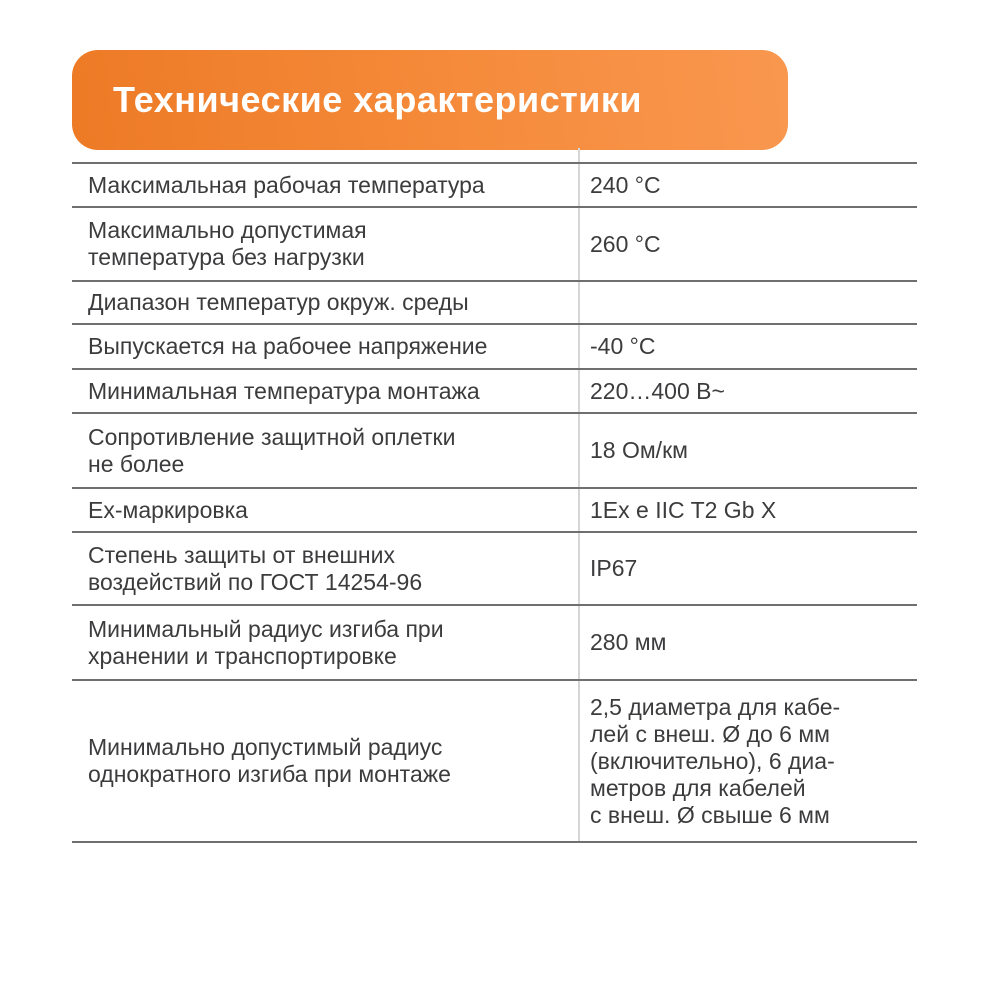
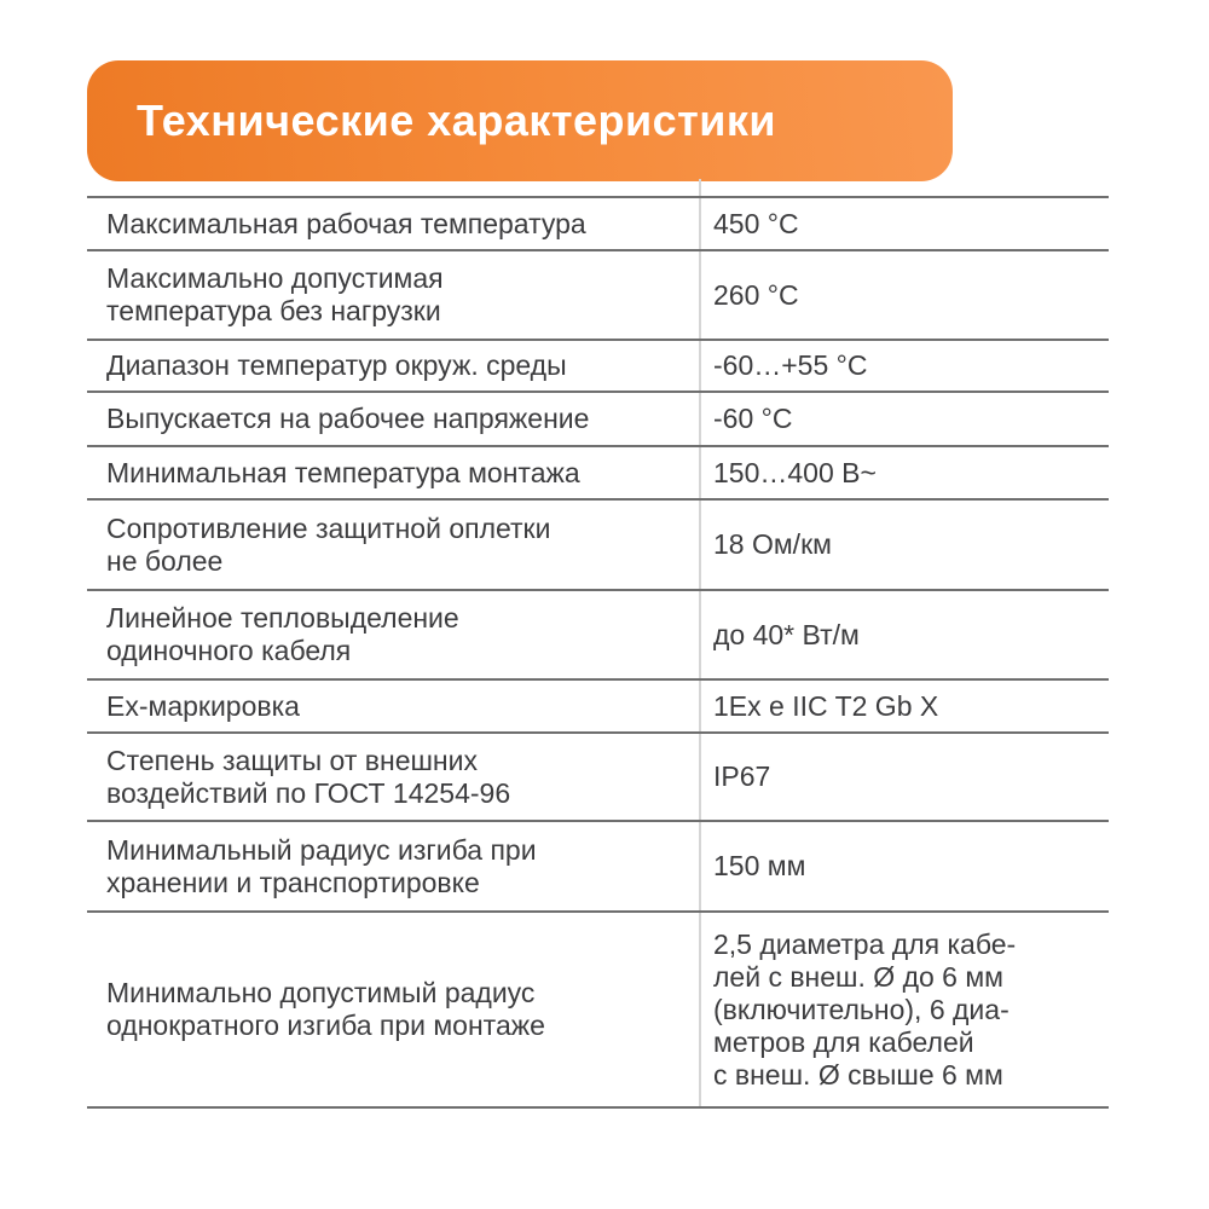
  Технические характеристики
  Максимальная рабочая температура
- 240 °C
+ 450 °C
  Максимально допустимая
  температура без нагрузки
  260 °C
  Диапазон температур окруж. среды
+ -60…+55 °C
  Выпускается на рабочее напряжение
- -40 °C
+ -60 °C
  Минимальная температура монтажа
- 220…400 В~
+ 150…400 В~
  Сопротивление защитной оплетки
  не более
  18 Ом/км
+ Линейное тепловыделение
+ одиночного кабеля
+ до 40* Вт/м
  Ex-маркировка
  1Ex e IIC T2 Gb X
  Степень защиты от внешних
  воздействий по ГОСТ 14254-96
  IP67
  Минимальный радиус изгиба при
  хранении и транспортировке
- 280 мм
+ 150 мм
  Минимально допустимый радиус
  однократного изгиба при монтаже
  2,5 диаметра для кабе-
  лей с внеш. Ø до 6 мм
  (включительно), 6 диа-
  метров для кабелей
  с внеш. Ø свыше 6 мм
